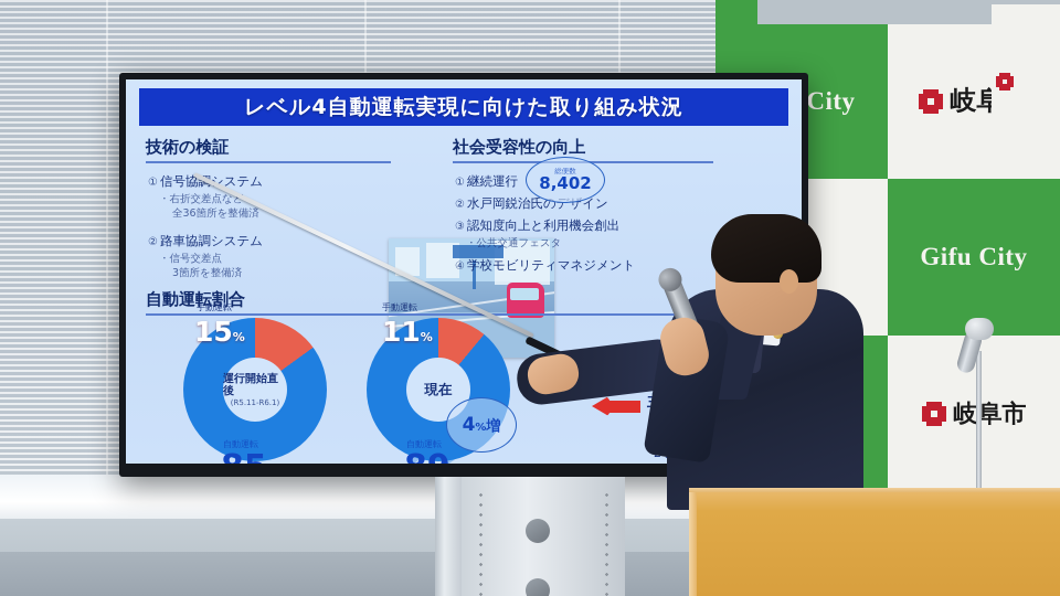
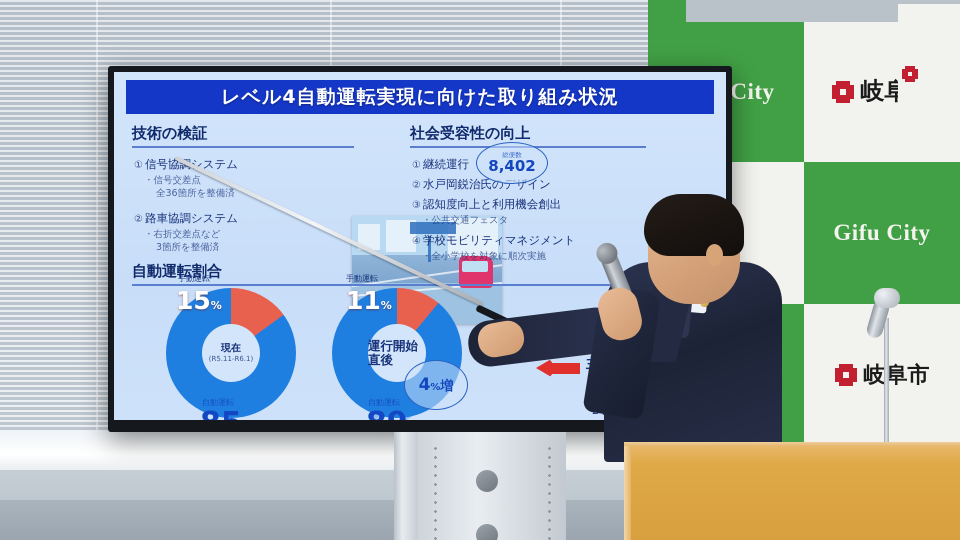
  Gifu City
  岐阜市
  レベル4自動運転実現に向けた取り組み状況
  技術の検証
  ① 信号協システム
- ・右折交差点など
+ ・信号交差点
  全36箇所を整備済
  ② 路車協調システム
- ・信号交差点
+ ・右折交差点など
  3箇所を整備済
  社会受容性の向上
  ① 継続運行
  ② 水戸岡鋭治氏のデザイン
  ③ 認知度向上と利用機会創出
  ・公共交通フェスタ
  ④ 学校モビリティマネジメント
+ ・全小学校を対象に順次実施
  総便数
  8,402
  自動運転割合
- 運行開始直後
+ 現在
  (R5.11-R6.1)
  手動運転
  15%
  自動運転
- 現在
+ 運行開始直後
  手動運転
  11%
  自動運転
  4%増
